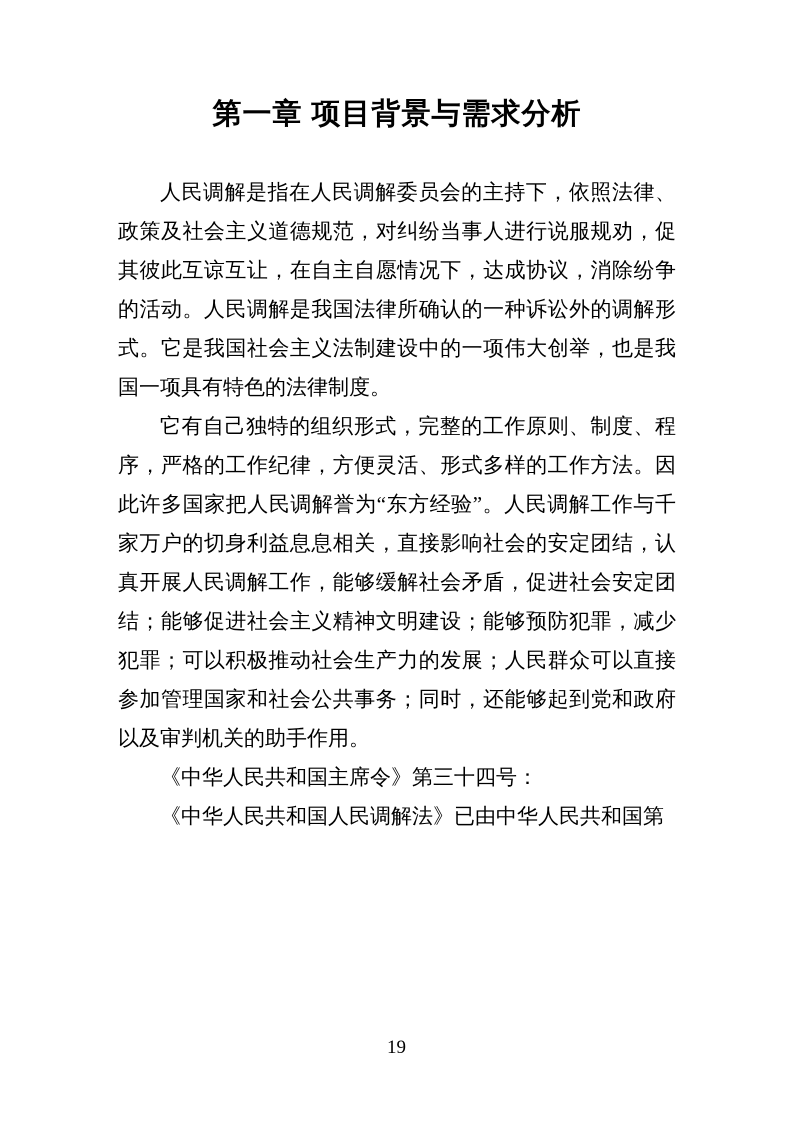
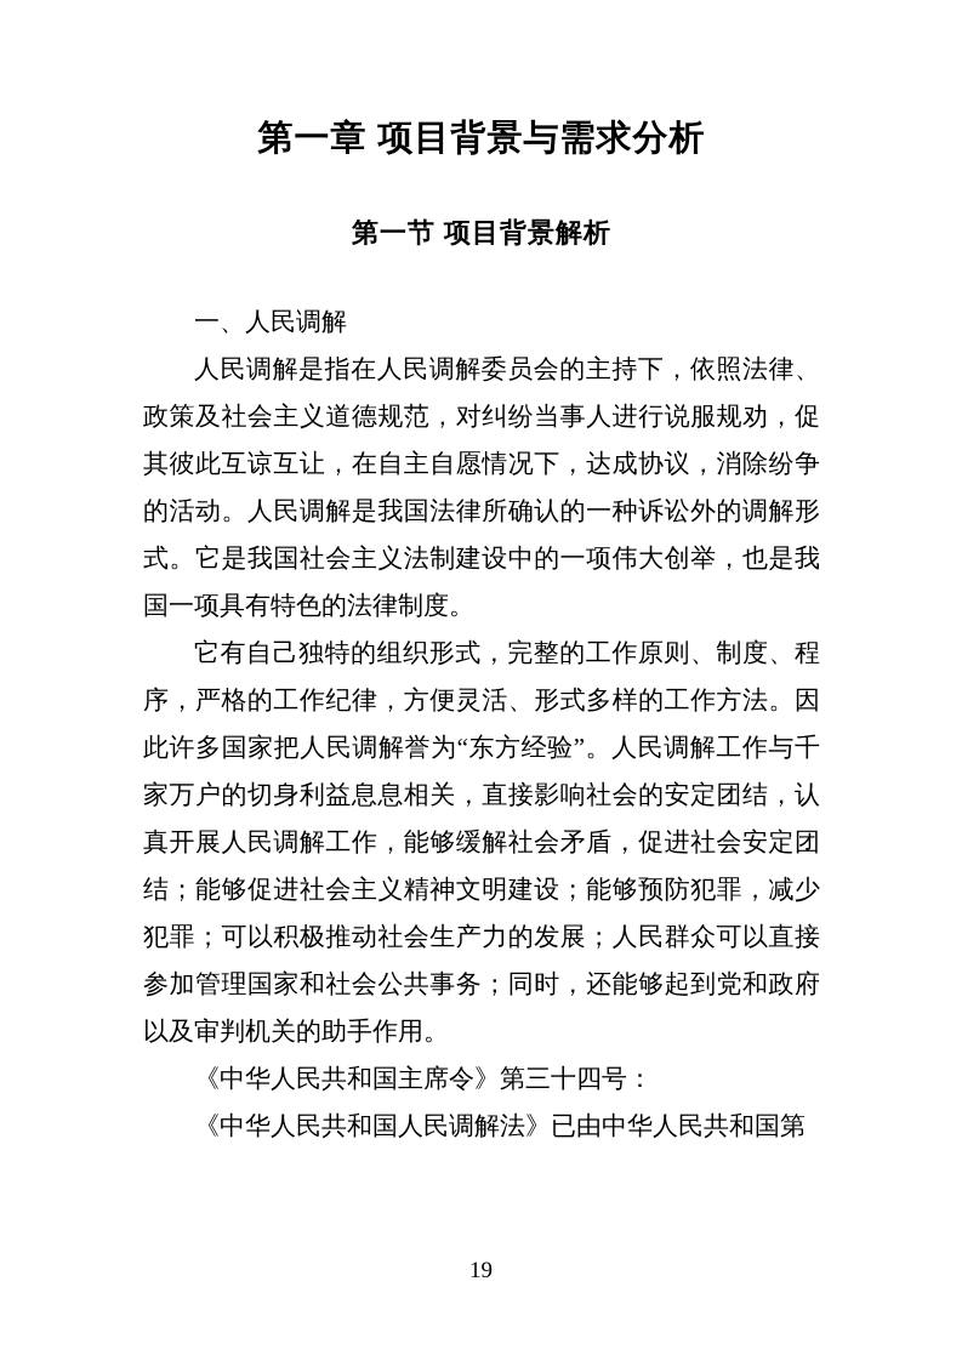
  第一章 项目背景与需求分析
+ 第一节 项目背景解析
+ 一、人民调解
  人民调解是指在人民调解委员会的主持下，依照法律、政策及社会主义道德规范，对纠纷当事人进行说服规劝，促其彼此互谅互让，在自主自愿情况下，达成协议，消除纷争的活动。人民调解是我国法律所确认的一种诉讼外的调解形式。它是我国社会主义法制建设中的一项伟大创举，也是我国一项具有特色的法律制度。
  它有自己独特的组织形式，完整的工作原则、制度、程序，严格的工作纪律，方便灵活、形式多样的工作方法。因此许多国家把人民调解誉为“东方经验”。人民调解工作与千家万户的切身利益息息相关，直接影响社会的安定团结，认真开展人民调解工作，能够缓解社会矛盾，促进社会安定团结；能够促进社会主义精神文明建设；能够预防犯罪，减少犯罪；可以积极推动社会生产力的发展；人民群众可以直接参加管理国家和社会公共事务；同时，还能够起到党和政府以及审判机关的助手作用。
  《中华人民共和国主席令》第三十四号：
  《中华人民共和国人民调解法》已由中华人民共和国第
  19
